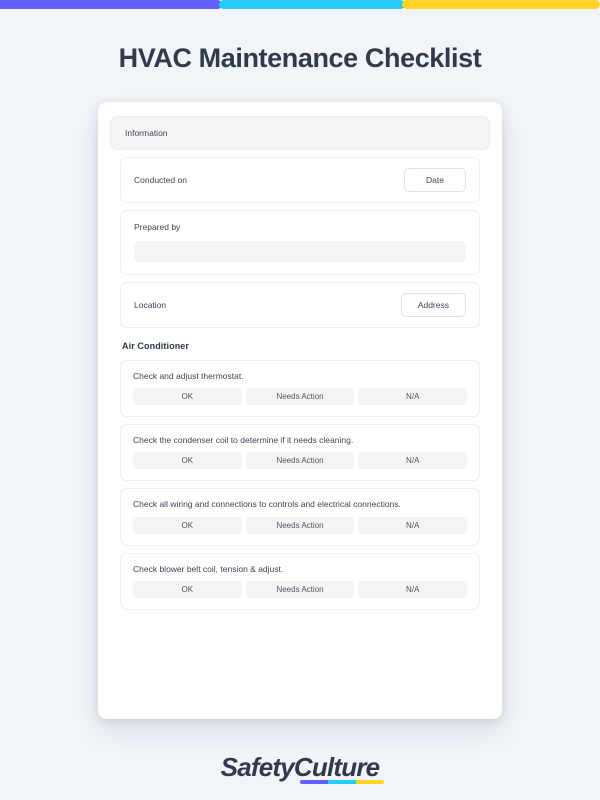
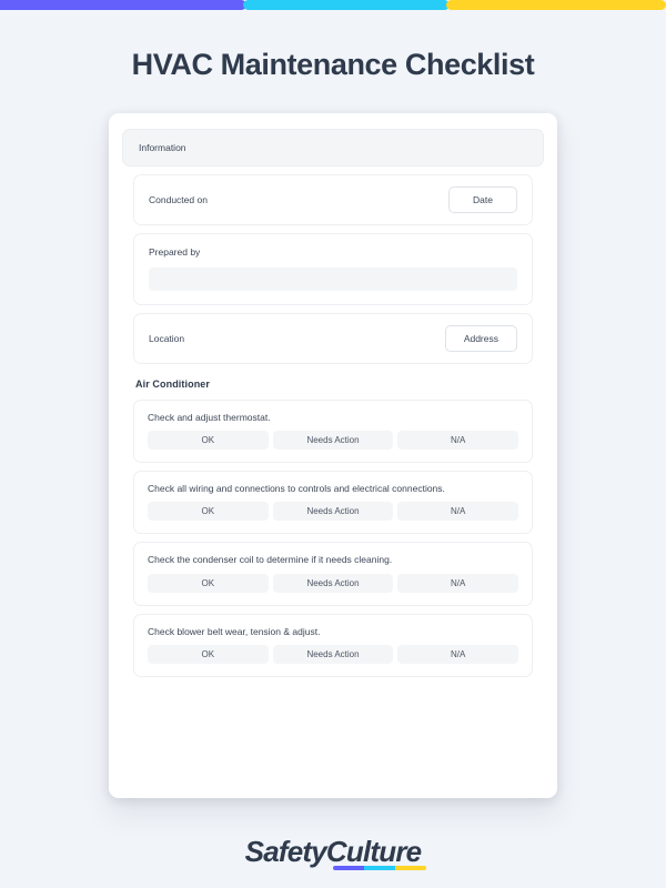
  HVAC Maintenance Checklist
  Information
  Conducted on
  Date
  Prepared by
  Location
  Address
  Air Conditioner
  Check and adjust thermostat.
  OK
  Needs Action
  N/A
- Check the condenser coil to determine if it needs cleaning.
+ Check all wiring and connections to controls and electrical connections.
  OK
  Needs Action
  N/A
- Check all wiring and connections to controls and electrical connections.
+ Check the condenser coil to determine if it needs cleaning.
  OK
  Needs Action
  N/A
- Check blower belt coil, tension & adjust.
+ Check blower belt wear, tension & adjust.
  OK
  Needs Action
  N/A
  SafetyCulture
